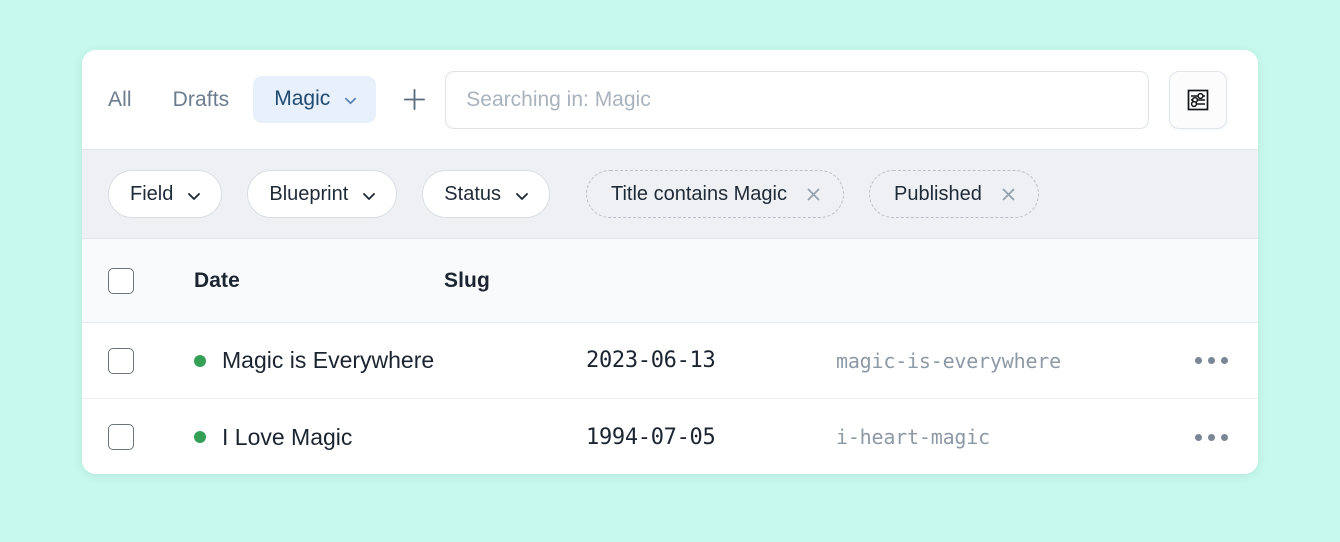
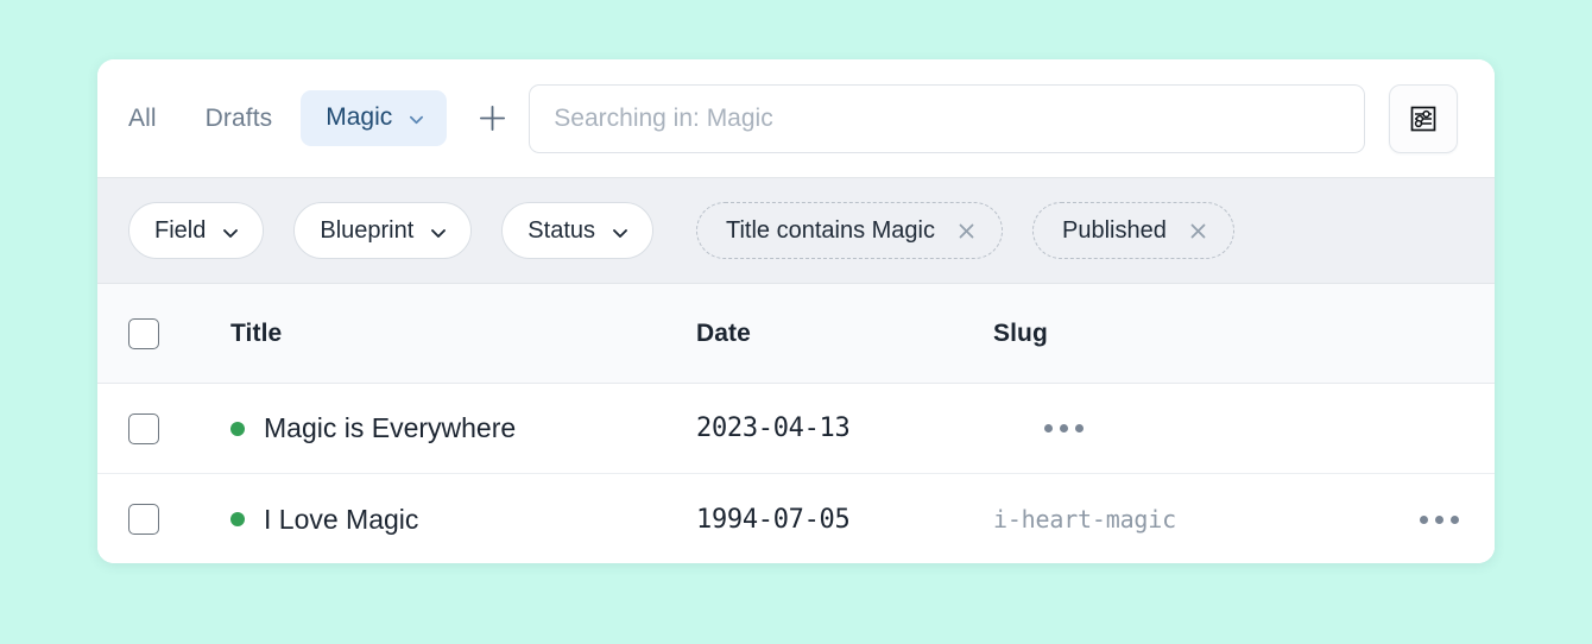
  All
  Drafts
  Magic
  Searching in: Magic
  Field
  Blueprint
  Status
  Title contains Magic
  Published
+ Title
  Date
  Slug
  Magic is Everywhere
- 2023-06-13
+ 2023-04-13
- magic-is-everywhere
  I Love Magic
  1994-07-05
  i-heart-magic
